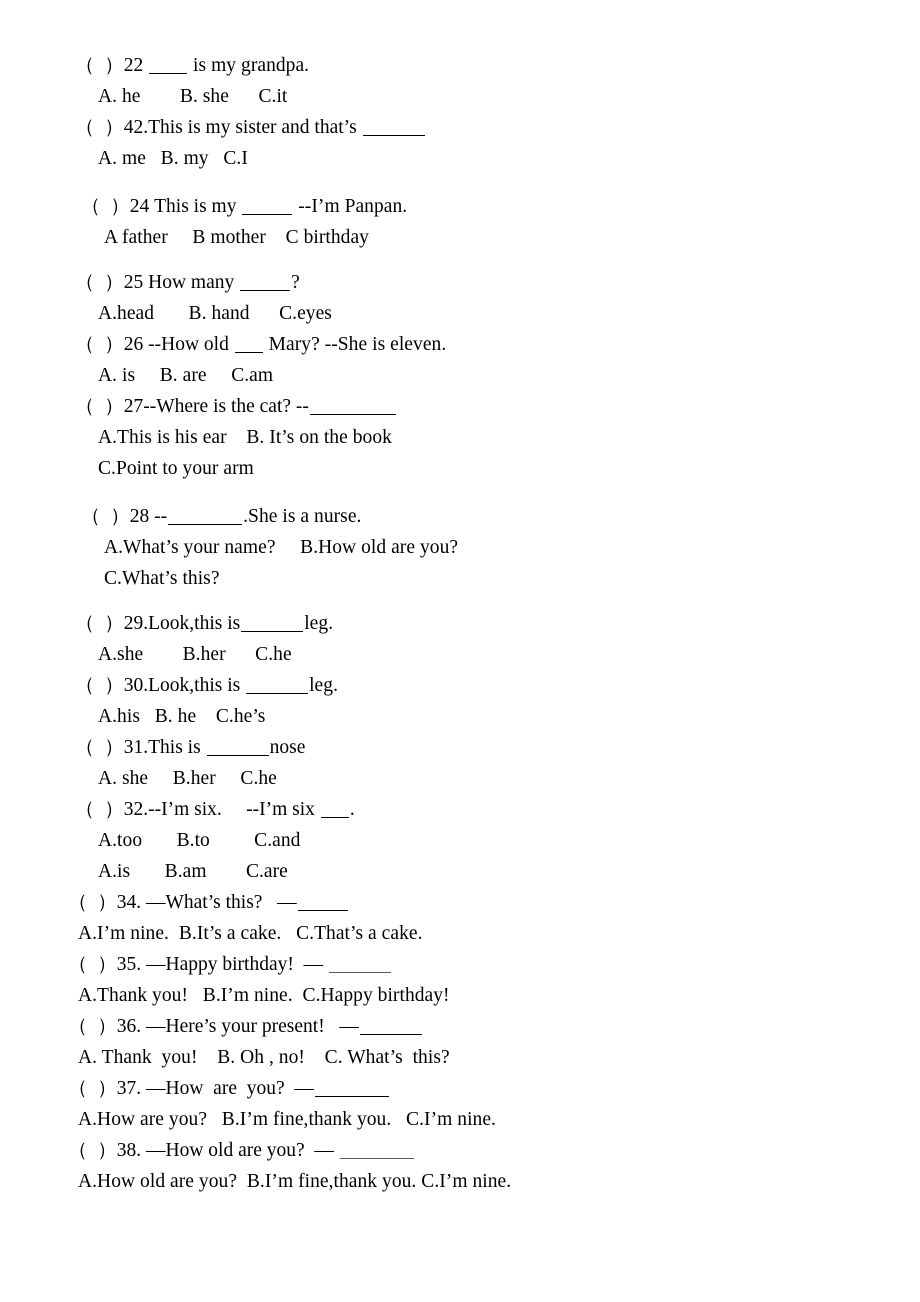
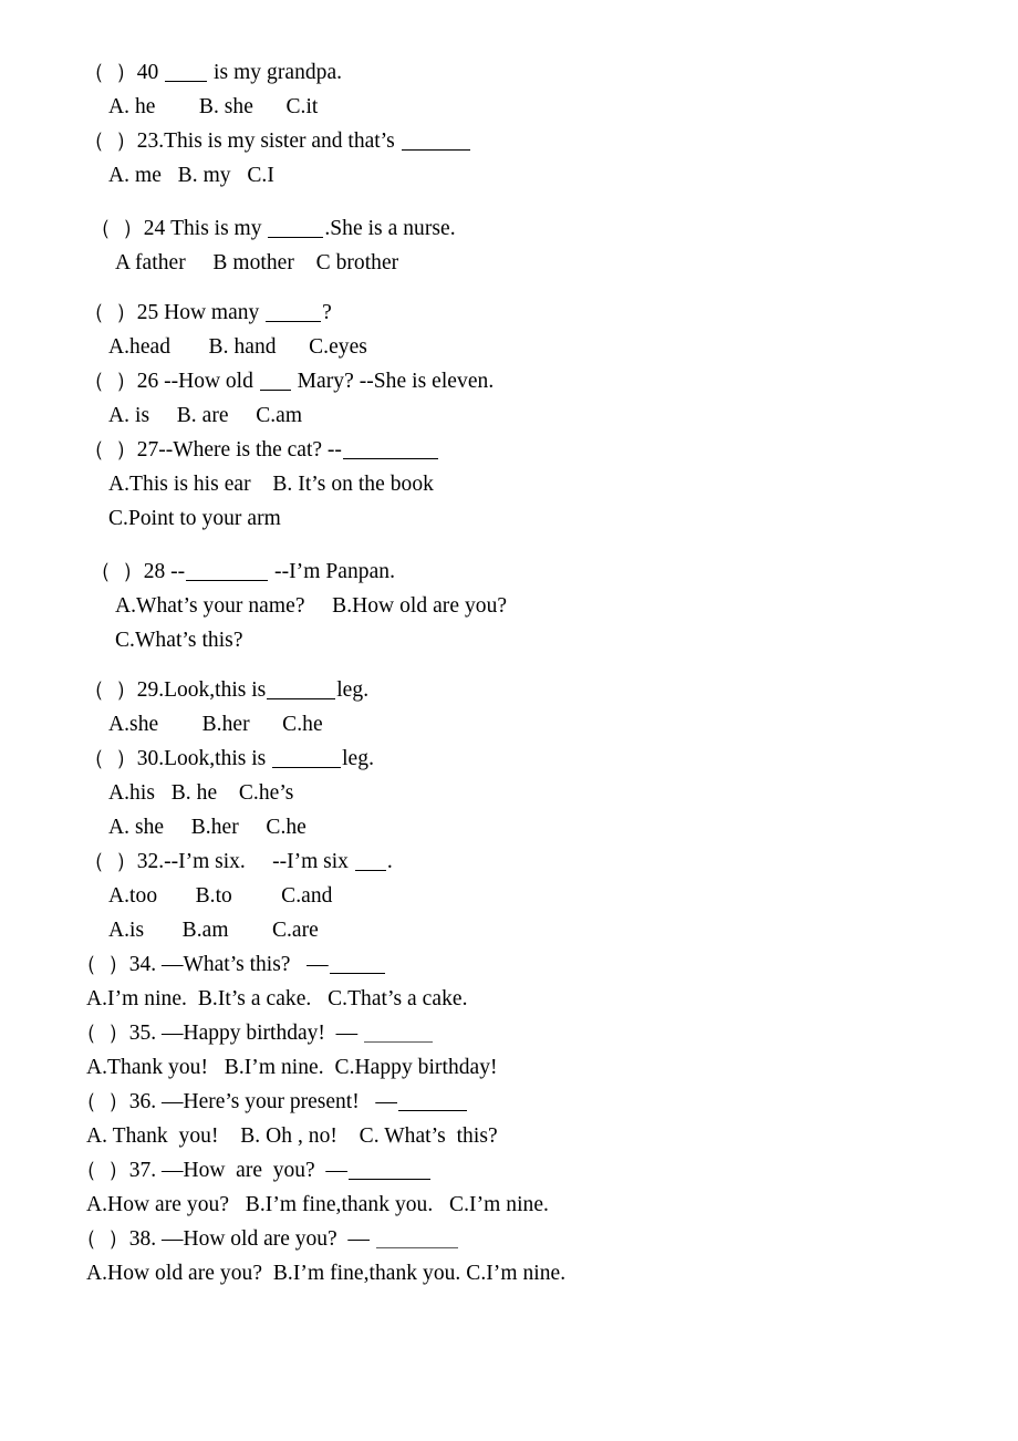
- （ ）22 is my grandpa.
+ （ ）40 is my grandpa.
  A. he B. she C.it
- （ ）42.This is my sister and that’s
+ （ ）23.This is my sister and that’s
  A. me B. my C.I
- （ ）24 This is my --I’m Panpan.
+ （ ）24 This is my .She is a nurse.
- A father B mother C birthday
+ A father B mother C brother
  （ ）25 How many ?
  A.head B. hand C.eyes
  （ ）26 --How old Mary? --She is eleven.
  A. is B. are C.am
  （ ）27--Where is the cat? --
  A.This is his ear B. It’s on the book
  C.Point to your arm
- （ ）28 -- .She is a nurse.
+ （ ）28 -- --I’m Panpan.
  A.What’s your name? B.How old are you?
  C.What’s this?
  （ ）29.Look,this is leg.
  A.she B.her C.he
  （ ）30.Look,this is leg.
  A.his B. he C.he’s
- （ ）31.This is nose
  A. she B.her C.he
  （ ）32.--I’m six. --I’m six .
  A.too B.to C.and
  A.is B.am C.are
  （ ）34. —What’s this? —
  A.I’m nine. B.It’s a cake. C.That’s a cake.
  （ ）35. —Happy birthday! —
  A.Thank you! B.I’m nine. C.Happy birthday!
  （ ）36. —Here’s your present! —
  A. Thank you! B. Oh , no! C. What’s this?
  （ ）37. —How are you? —
  A.How are you? B.I’m fine,thank you. C.I’m nine.
  （ ）38. —How old are you? —
  A.How old are you? B.I’m fine,thank you. C.I’m nine.
